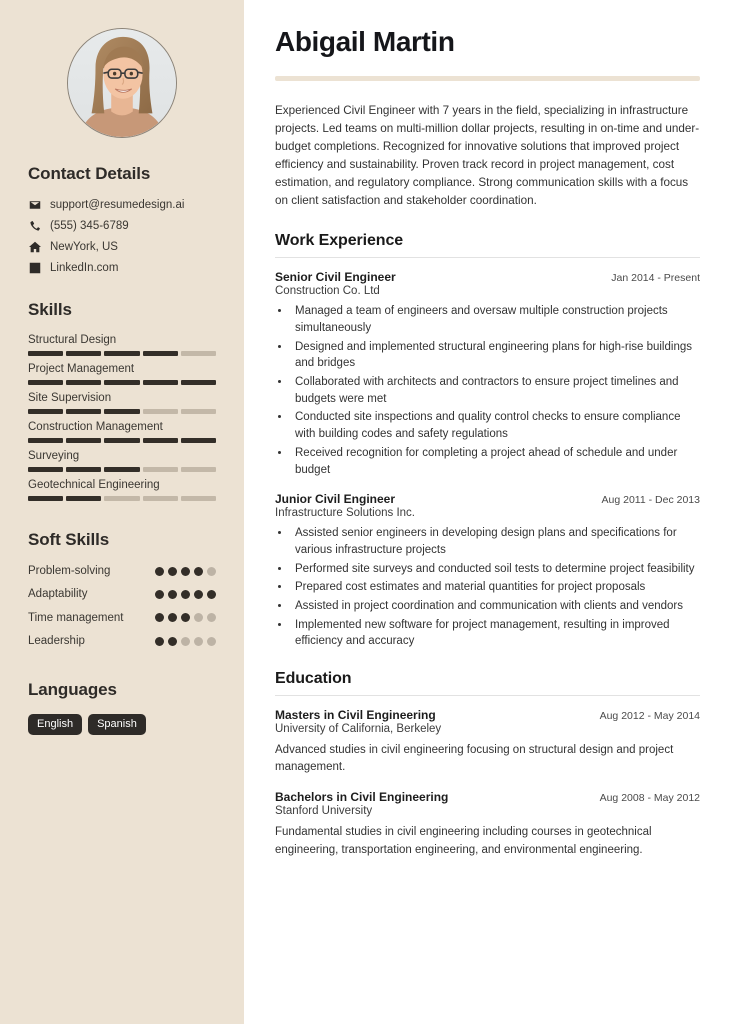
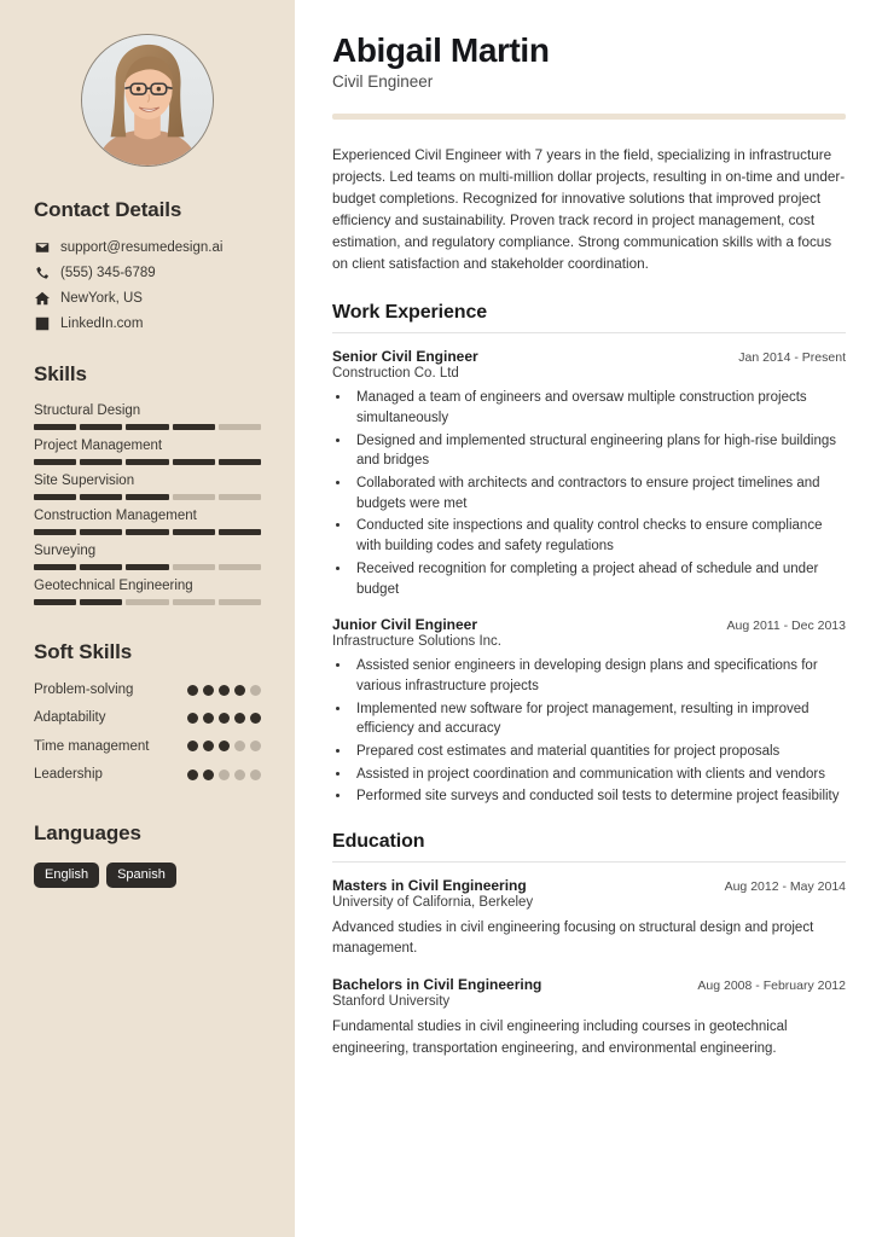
  Contact Details
  support@resumedesign.ai
  (555) 345-6789
  NewYork, US
  LinkedIn.com
  Skills
  Structural Design
  Project Management
  Site Supervision
  Construction Management
  Surveying
  Geotechnical Engineering
  Soft Skills
  Problem-solving
  Adaptability
  Time management
  Leadership
  Languages
  English
  Spanish
  Abigail Martin
+ Civil Engineer
  Experienced Civil Engineer with 7 years in the field, specializing in infrastructure projects. Led teams on multi-million dollar projects, resulting in on-time and under-budget completions. Recognized for innovative solutions that improved project efficiency and sustainability. Proven track record in project management, cost estimation, and regulatory compliance. Strong communication skills with a focus on client satisfaction and stakeholder coordination.
  Work Experience
  Senior Civil Engineer
  Jan 2014 - Present
  Construction Co. Ltd
  Managed a team of engineers and oversaw multiple construction projects simultaneously
  Designed and implemented structural engineering plans for high-rise buildings and bridges
  Collaborated with architects and contractors to ensure project timelines and budgets were met
  Conducted site inspections and quality control checks to ensure compliance with building codes and safety regulations
  Received recognition for completing a project ahead of schedule and under budget
  Junior Civil Engineer
  Aug 2011 - Dec 2013
  Infrastructure Solutions Inc.
  Assisted senior engineers in developing design plans and specifications for various infrastructure projects
- Performed site surveys and conducted soil tests to determine project feasibility
+ Implemented new software for project management, resulting in improved efficiency and accuracy
  Prepared cost estimates and material quantities for project proposals
  Assisted in project coordination and communication with clients and vendors
- Implemented new software for project management, resulting in improved efficiency and accuracy
+ Performed site surveys and conducted soil tests to determine project feasibility
  Education
  Masters in Civil Engineering
  Aug 2012 - May 2014
  University of California, Berkeley
  Advanced studies in civil engineering focusing on structural design and project management.
  Bachelors in Civil Engineering
- Aug 2008 - May 2012
+ Aug 2008 - February 2012
  Stanford University
  Fundamental studies in civil engineering including courses in geotechnical engineering, transportation engineering, and environmental engineering.
